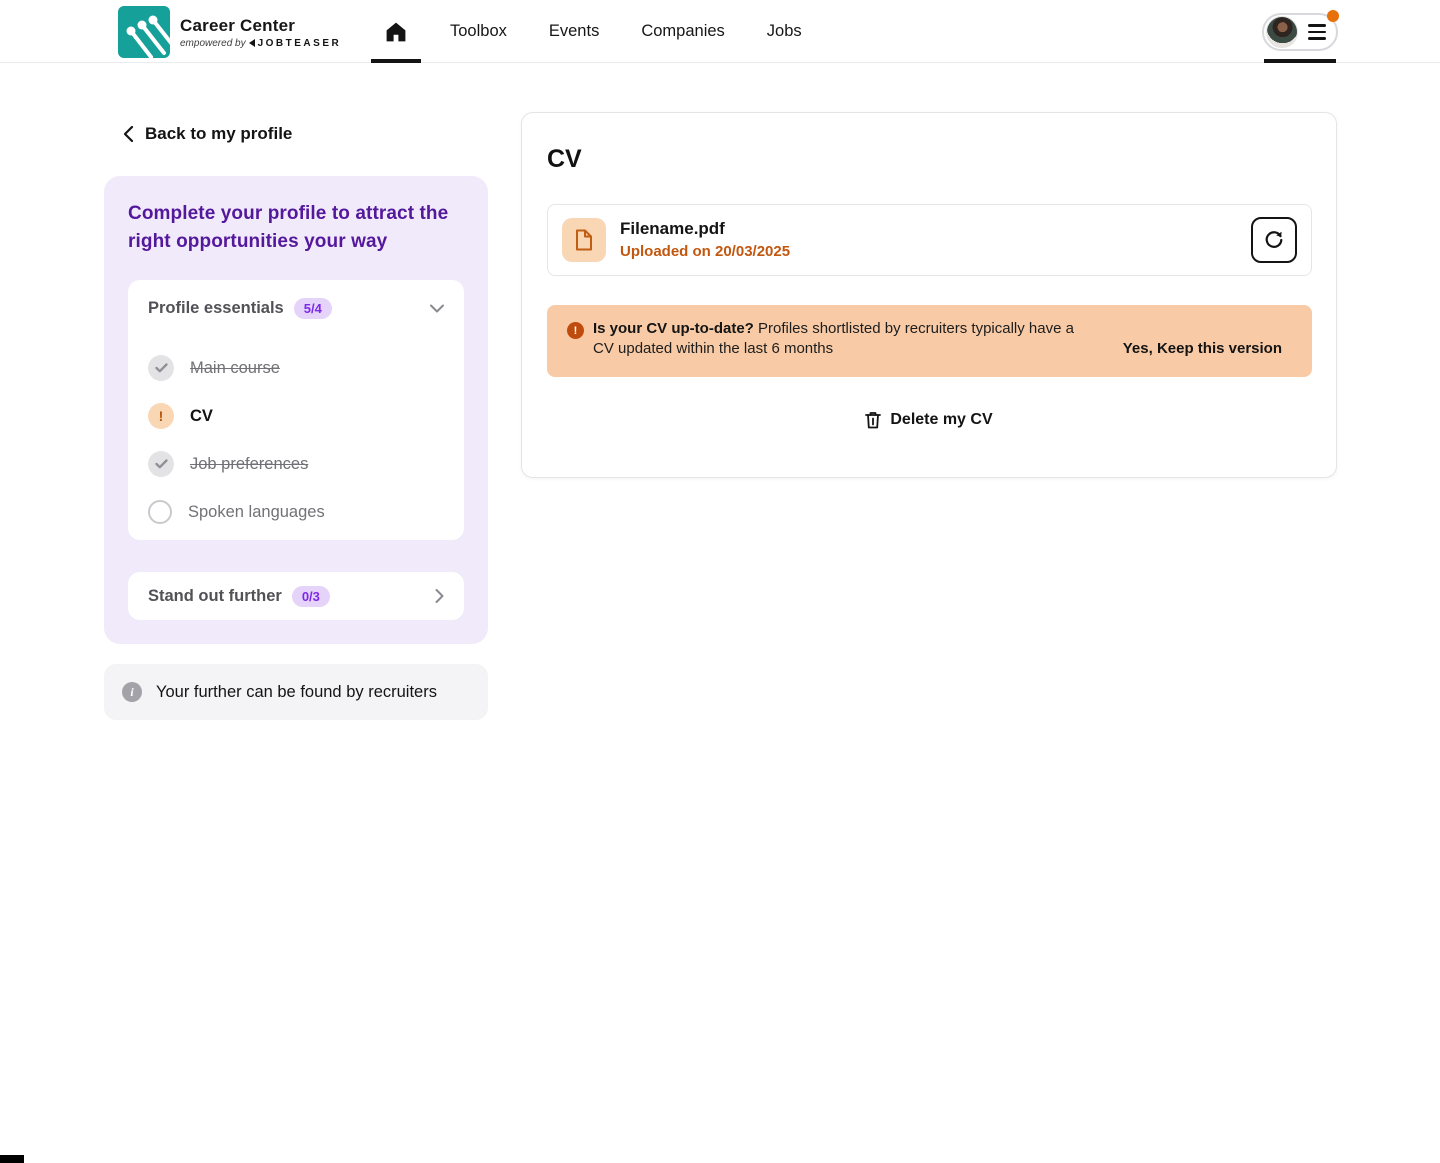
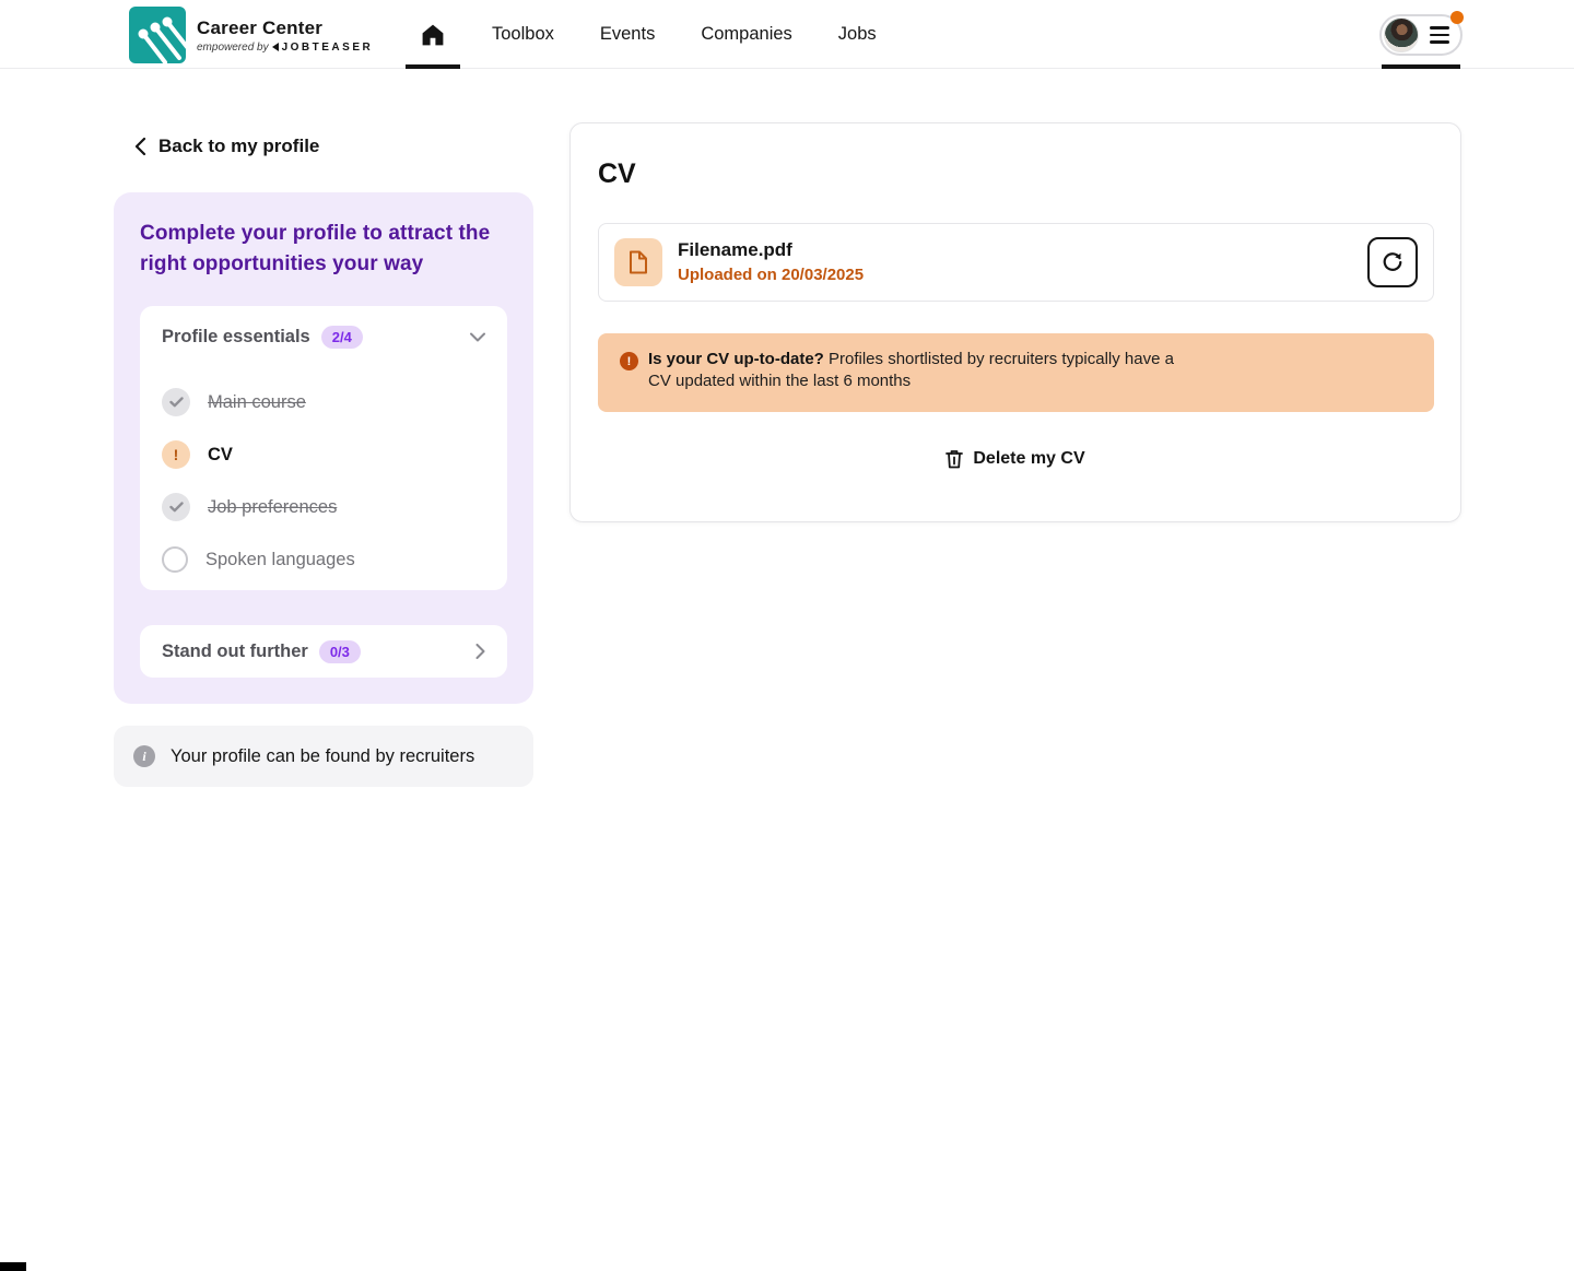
  Career Center
  empowered by
  JOBTEASER
  Toolbox
  Events
  Companies
  Jobs
  Back to my profile
  Complete your profile to attract the right opportunities your way
  Profile essentials
- 5/4
+ 2/4
  Main course
  !
  CV
  Job preferences
  Spoken languages
  Stand out further
  0/3
  i
- Your further can be found by recruiters
+ Your profile can be found by recruiters
  CV
  Filename.pdf
  Uploaded on 20/03/2025
  !
  Is your CV up-to-date? Profiles shortlisted by recruiters typically have a CV updated within the last 6 months
- Yes, Keep this version
  Delete my CV
